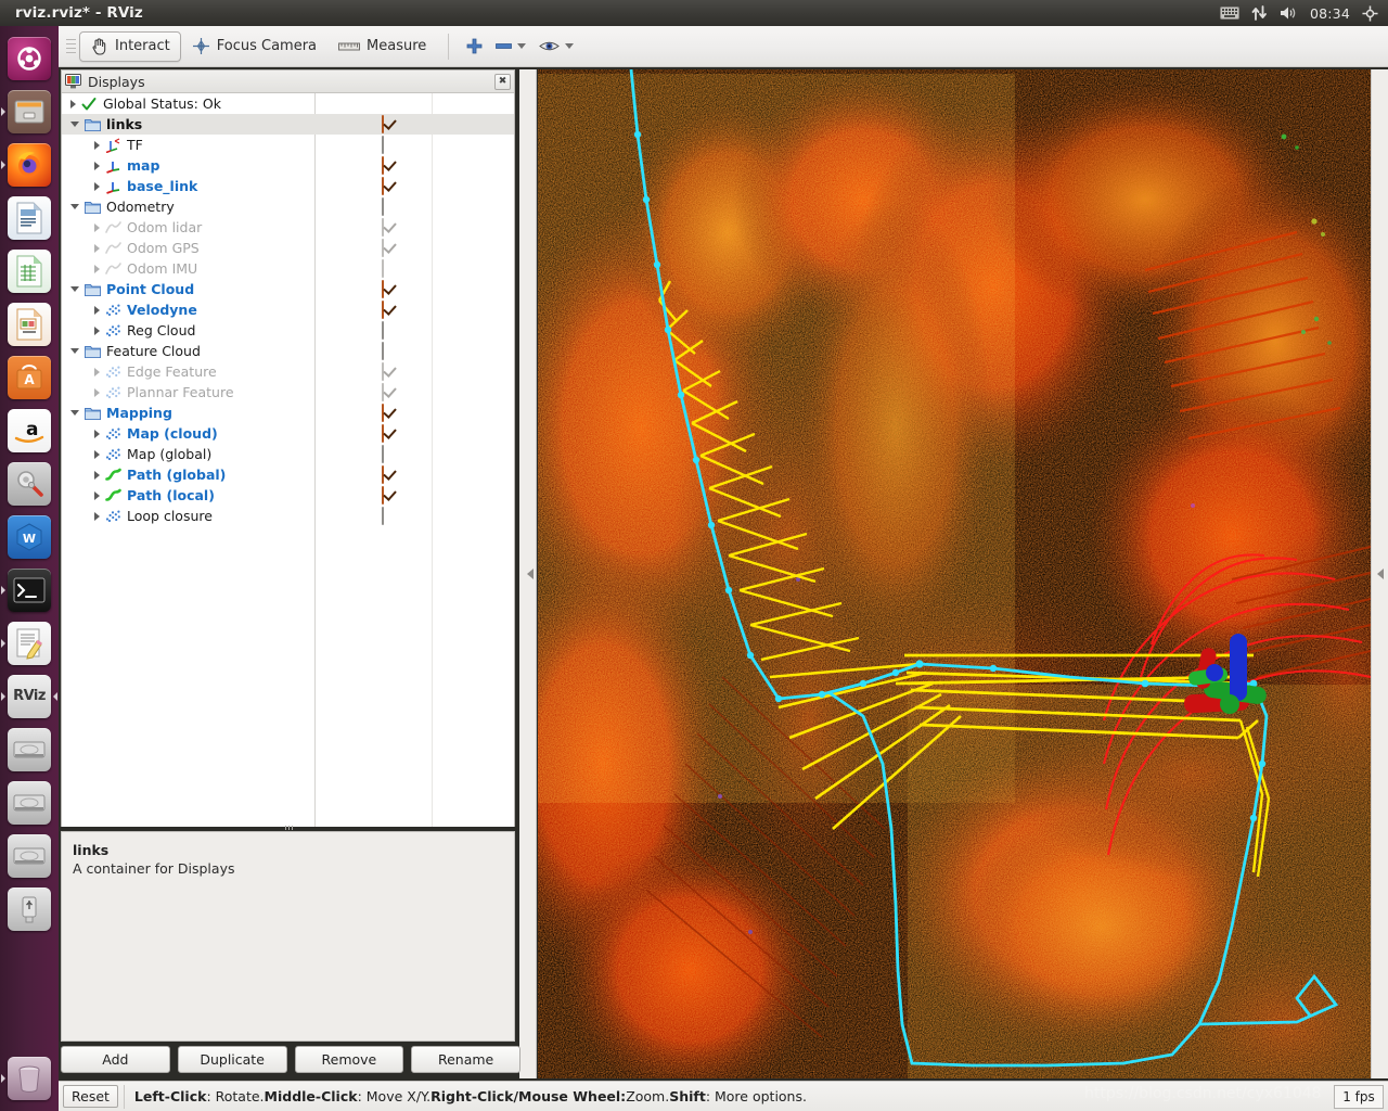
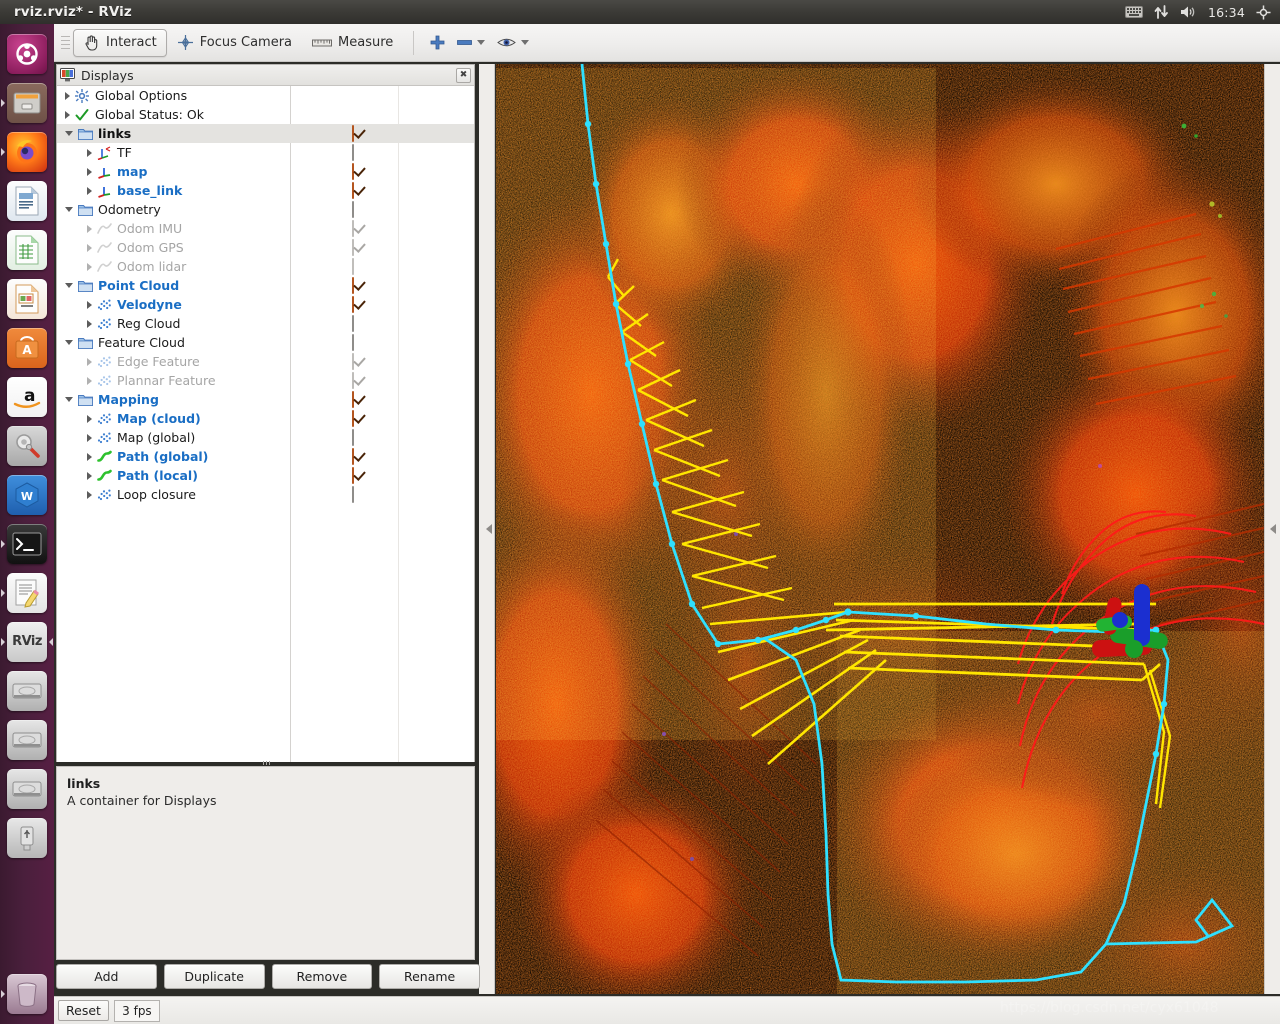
  rviz.rviz* - RViz
- 08:34
+ 16:34
  A
  a
  W
  RViz
  Interact
  Focus Camera
  Measure
  Displays
  ✖
+ Global Options
  Global Status: Ok
  links
  TF
  map
  base_link
  Odometry
- Odom lidar
+ Odom IMU
  Odom GPS
- Odom IMU
+ Odom lidar
  Point Cloud
  Velodyne
  Reg Cloud
  Feature Cloud
  Edge Feature
  Plannar Feature
  Mapping
  Map (cloud)
  Map (global)
  Path (global)
  Path (local)
  Loop closure
  links
  A container for Displays
  Add
  Duplicate
  Remove
  Rename
  Reset
- Left-Click
- : Rotate.
- Middle-Click
- : Move X/Y.
- Right-Click/Mouse Wheel:
- Zoom.
- Shift
- : More options.
- 1 fps
+ 3 fps
